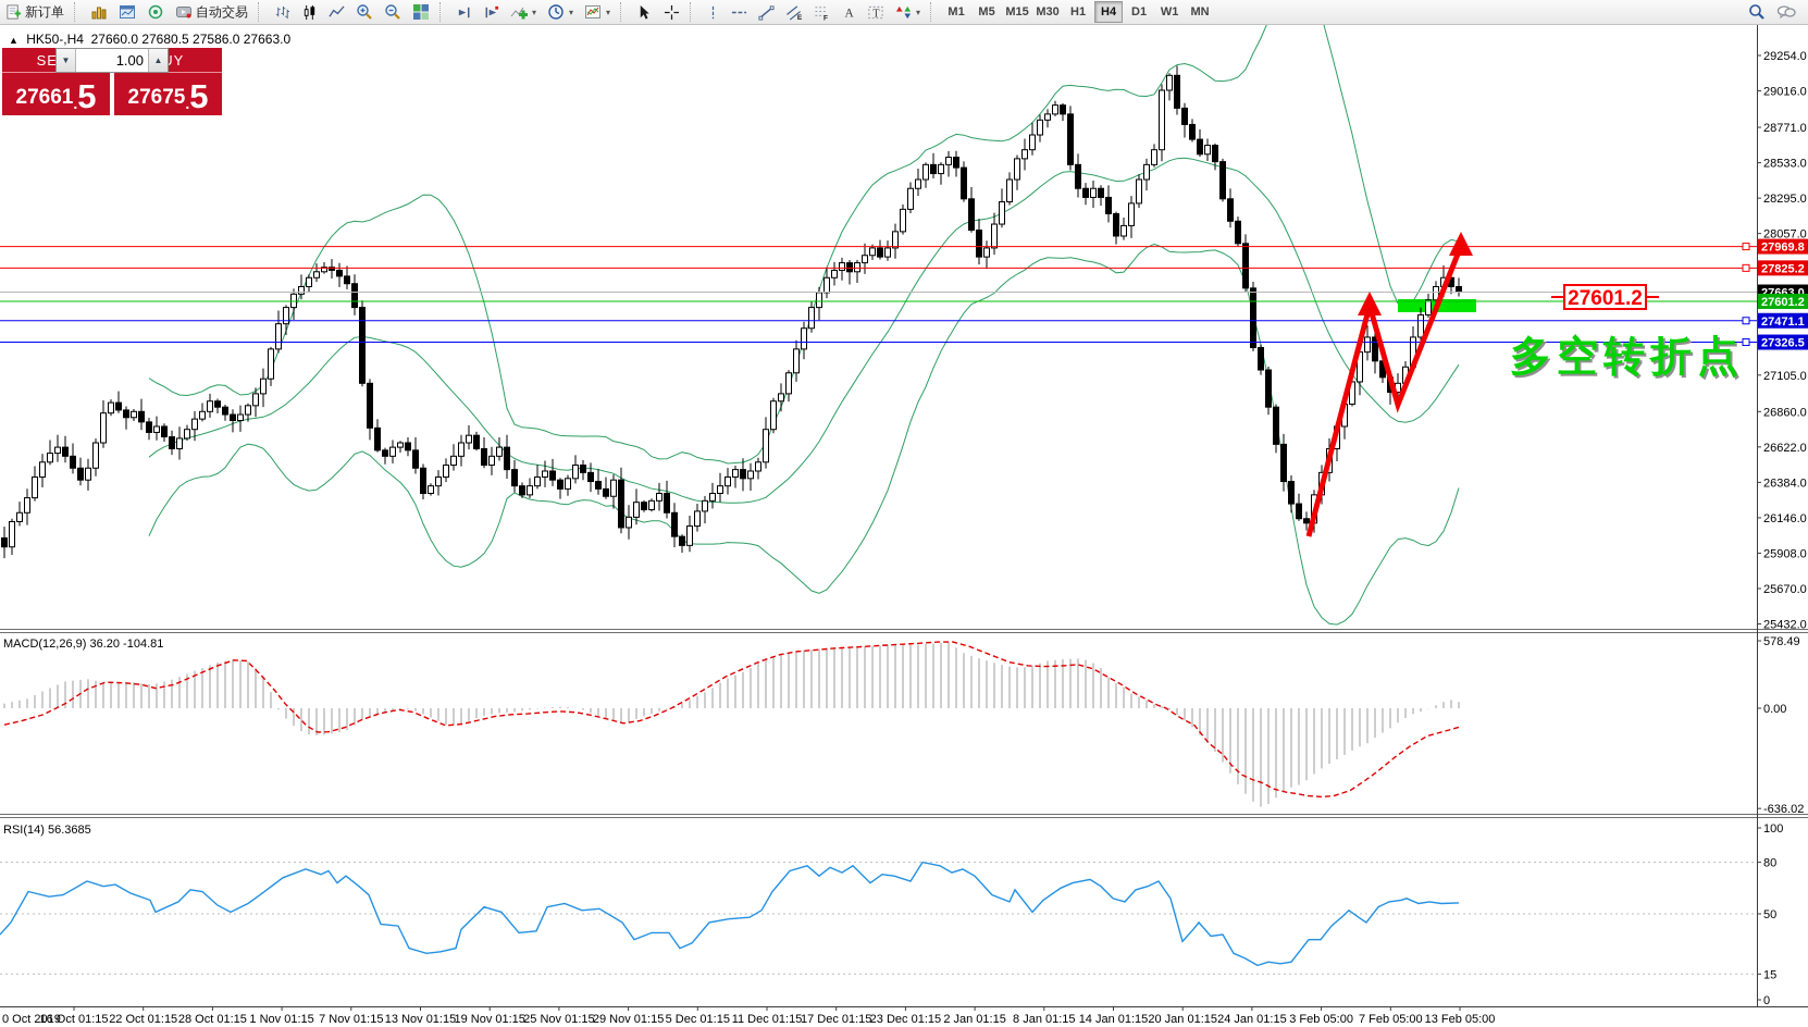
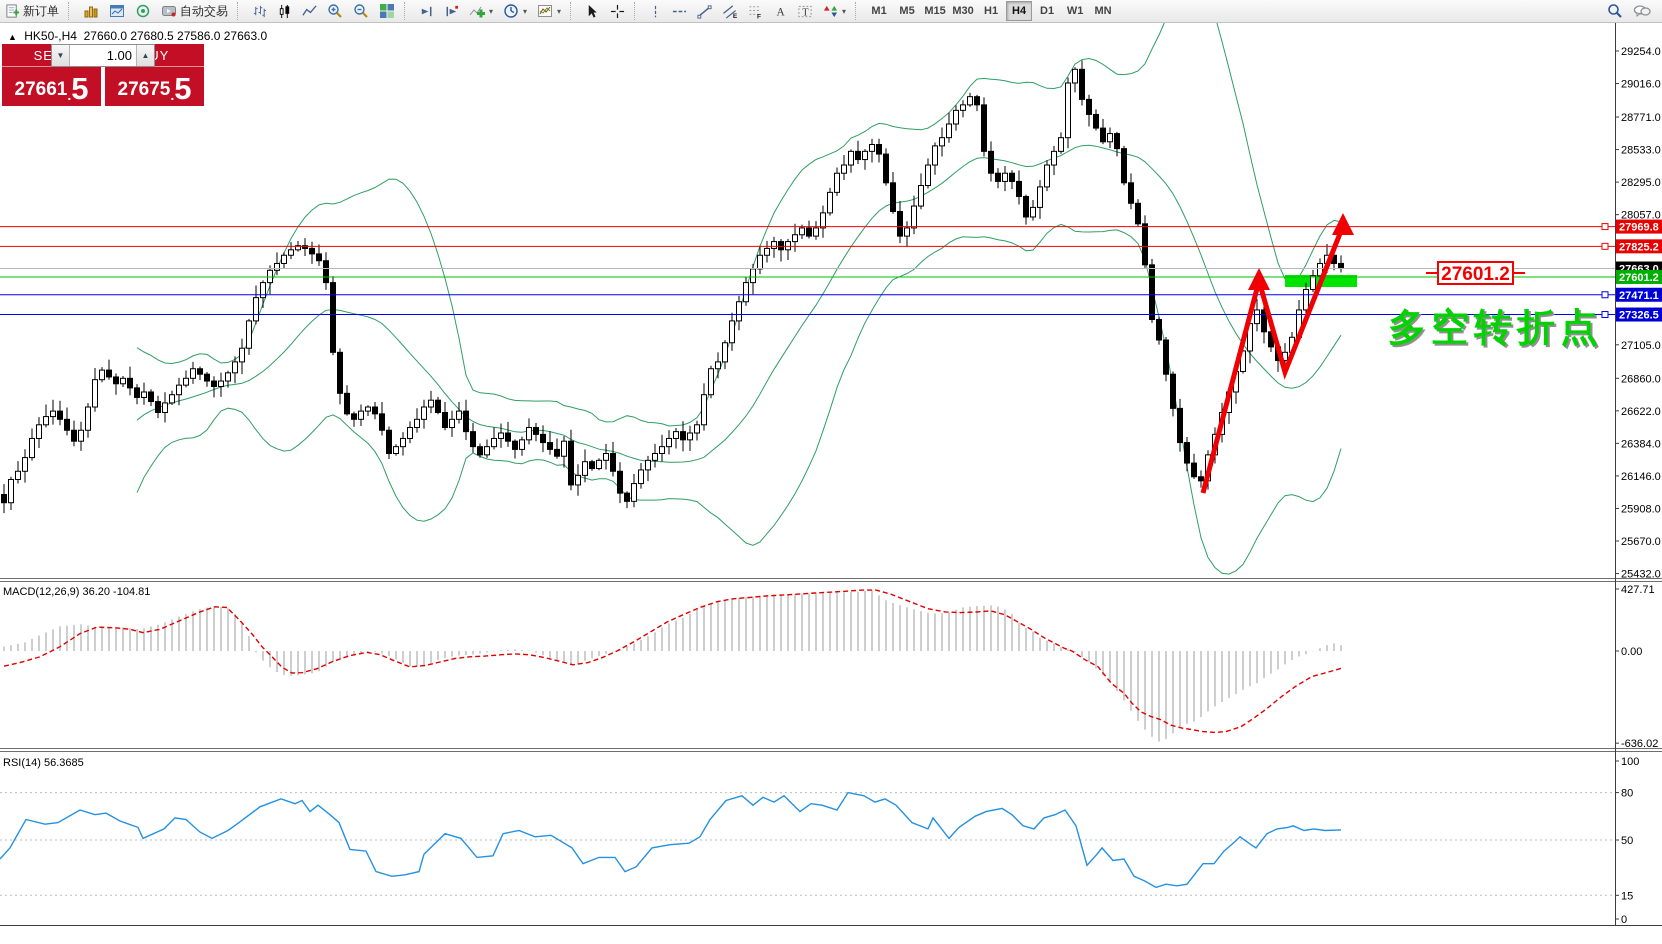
  新订单
  自动交易
  ▾
  ▾
  ▾
  A
  T
  ▾
  M1
  M5
  M15
  M30
  H1
  H4
  D1
  W1
  MN
  27969.8
  27825.2
  27663.0
  27601.2
  27471.1
  27326.5
  29254.0
  29016.0
  28771.0
  28533.0
  28295.0
  28057.0
  27105.0
  26860.0
  26622.0
  26384.0
  26146.0
  25908.0
  25670.0
  25432.0
- 578.49
+ 427.71
  0.00
  -636.02
  100
  80
  50
  15
  0
- 0 Oct 2019
- 16 Oct 01:15
- 22 Oct 01:15
- 28 Oct 01:15
- 1 Nov 01:15
- 7 Nov 01:15
- 13 Nov 01:15
- 19 Nov 01:15
- 25 Nov 01:15
- 29 Nov 01:15
- 5 Dec 01:15
- 11 Dec 01:15
- 17 Dec 01:15
- 23 Dec 01:15
- 2 Jan 01:15
- 8 Jan 01:15
- 14 Jan 01:15
- 20 Jan 01:15
- 24 Jan 01:15
- 3 Feb 05:00
- 7 Feb 05:00
- 13 Feb 05:00
  MACD(12,26,9) 36.20 -104.81
  RSI(14) 56.3685
  ▲ HK50-,H4 27660.0 27680.5 27586.0 27663.0
  27661
  .
  5
  27675
  .
  5
  ▼
  1.00
  ▲
  多空转折点
  27601.2
